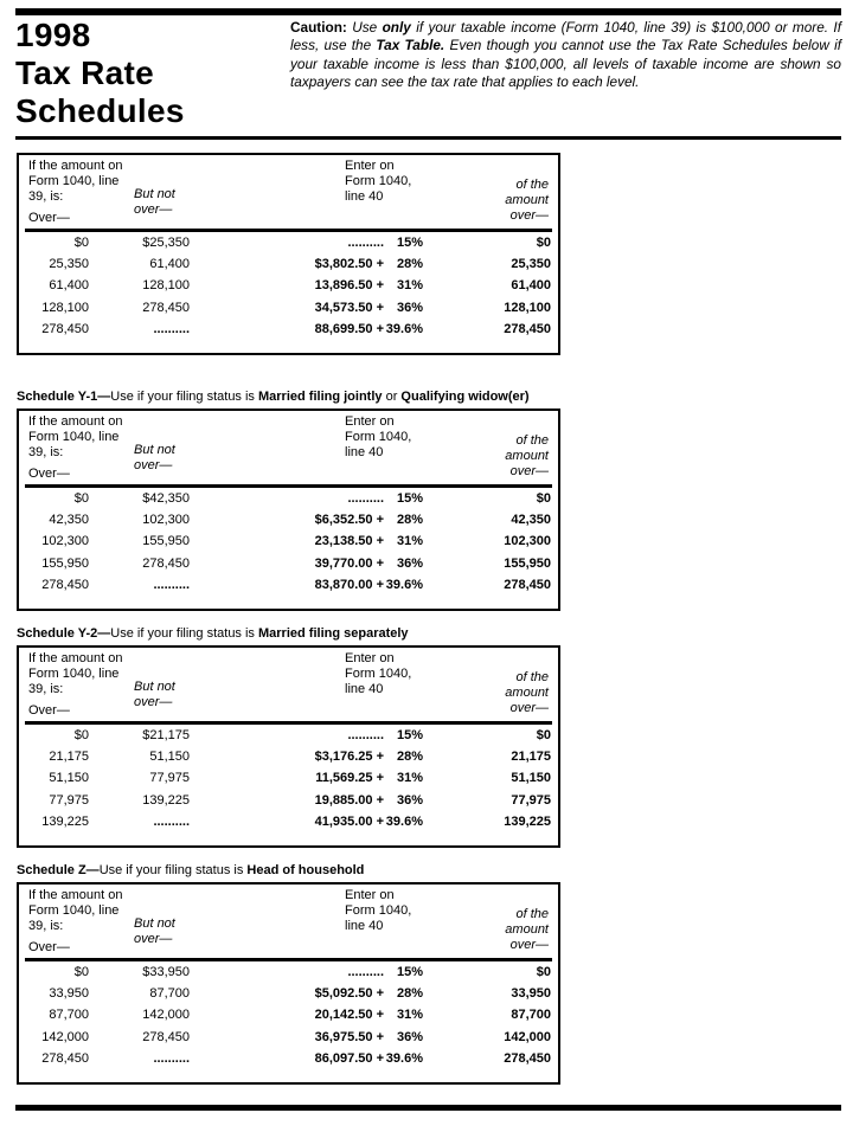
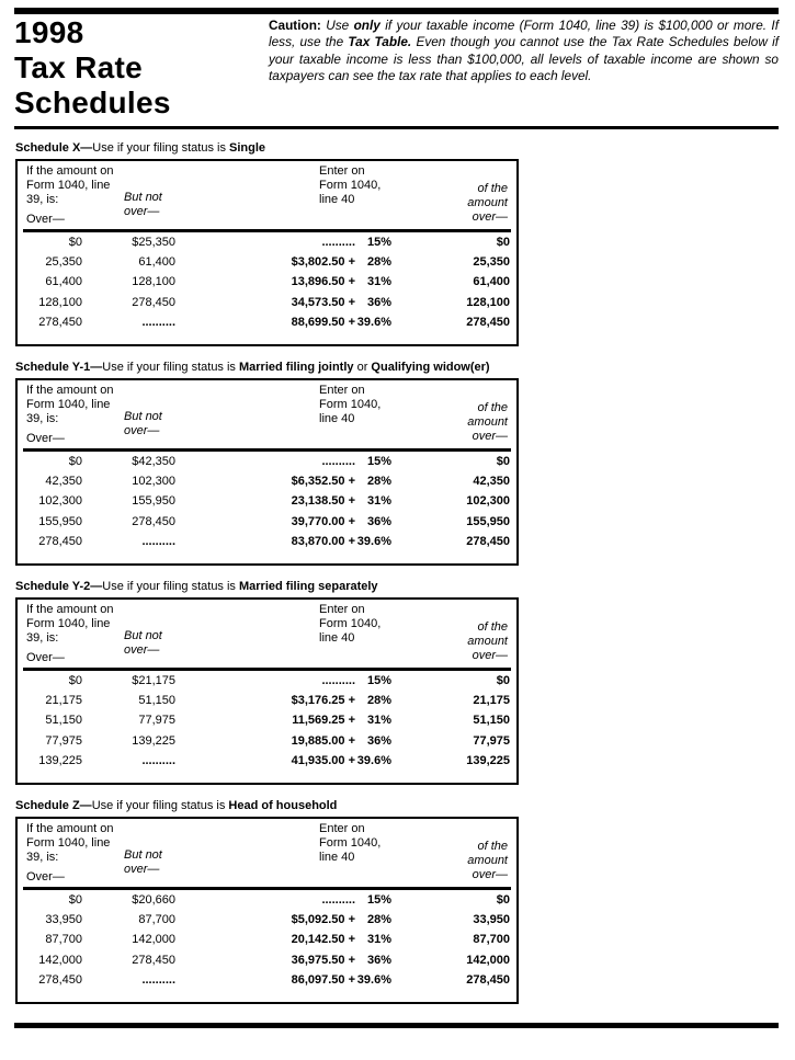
  1998
  Tax Rate
  Schedules
  Caution: Use only if your taxable income (Form 1040, line 39) is $100,000 or more. If less, use the Tax Table. Even though you cannot use the Tax Rate Schedules below if your taxable income is less than $100,000, all levels of taxable income are shown so taxpayers can see the tax rate that applies to each level.
+ Schedule X—Use if your filing status is Single
  If the amount on
  Form 1040, line
  39, is:
  Over—
  But not
  over—
  Enter on
  Form 1040,
  line 40
  of the
  amount
  over—
  $0
  $25,350
  ..........
  15%
  $0
  25,350
  61,400
  $3,802.50 +
  28%
  25,350
  61,400
  128,100
  13,896.50 +
  31%
  61,400
  128,100
  278,450
  34,573.50 +
  36%
  128,100
  278,450
  ..........
  88,699.50 +
  39.6%
  278,450
  Schedule Y-1—Use if your filing status is Married filing jointly or Qualifying widow(er)
  If the amount on
  Form 1040, line
  39, is:
  Over—
  But not
  over—
  Enter on
  Form 1040,
  line 40
  of the
  amount
  over—
  $0
  $42,350
  ..........
  15%
  $0
  42,350
  102,300
  $6,352.50 +
  28%
  42,350
  102,300
  155,950
  23,138.50 +
  31%
  102,300
  155,950
  278,450
  39,770.00 +
  36%
  155,950
  278,450
  ..........
  83,870.00 +
  39.6%
  278,450
  Schedule Y-2—Use if your filing status is Married filing separately
  If the amount on
  Form 1040, line
  39, is:
  Over—
  But not
  over—
  Enter on
  Form 1040,
  line 40
  of the
  amount
  over—
  $0
  $21,175
  ..........
  15%
  $0
  21,175
  51,150
  $3,176.25 +
  28%
  21,175
  51,150
  77,975
  11,569.25 +
  31%
  51,150
  77,975
  139,225
  19,885.00 +
  36%
  77,975
  139,225
  ..........
  41,935.00 +
  39.6%
  139,225
  Schedule Z—Use if your filing status is Head of household
  If the amount on
  Form 1040, line
  39, is:
  Over—
  But not
  over—
  Enter on
  Form 1040,
  line 40
  of the
  amount
  over—
  $0
- $33,950
+ $20,660
  ..........
  15%
  $0
  33,950
  87,700
  $5,092.50 +
  28%
  33,950
  87,700
  142,000
  20,142.50 +
  31%
  87,700
  142,000
  278,450
  36,975.50 +
  36%
  142,000
  278,450
  ..........
  86,097.50 +
  39.6%
  278,450
